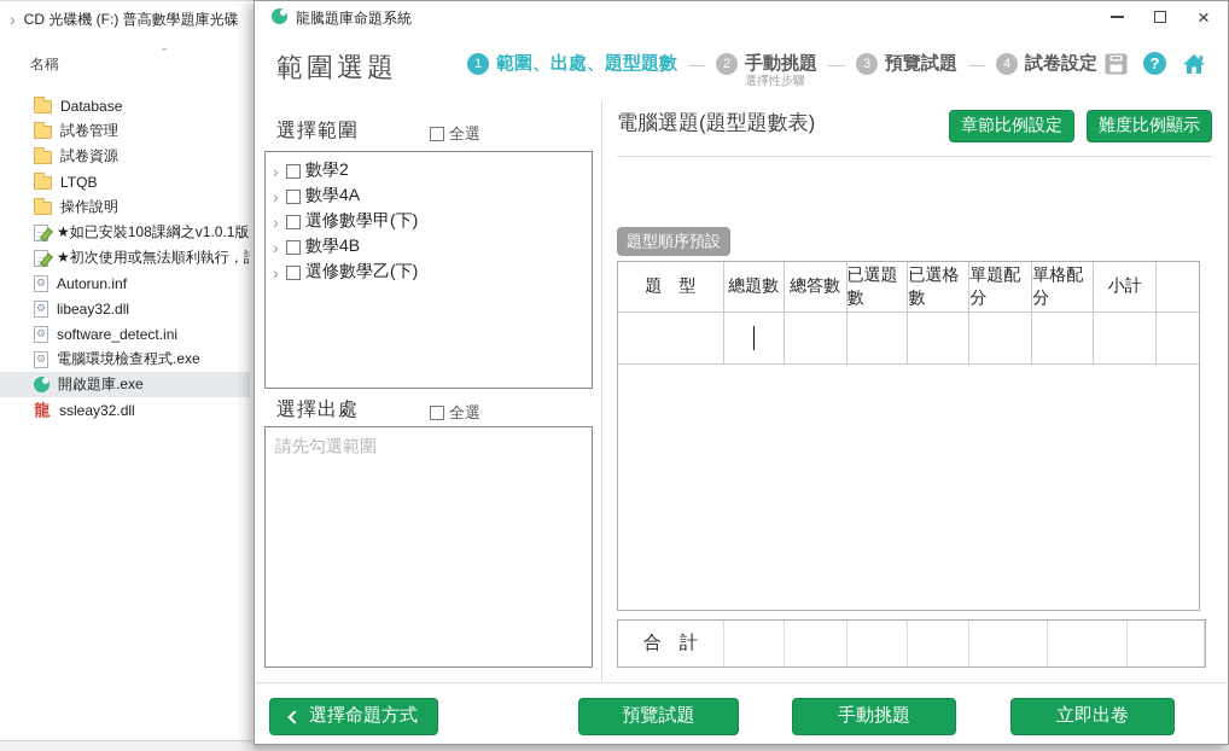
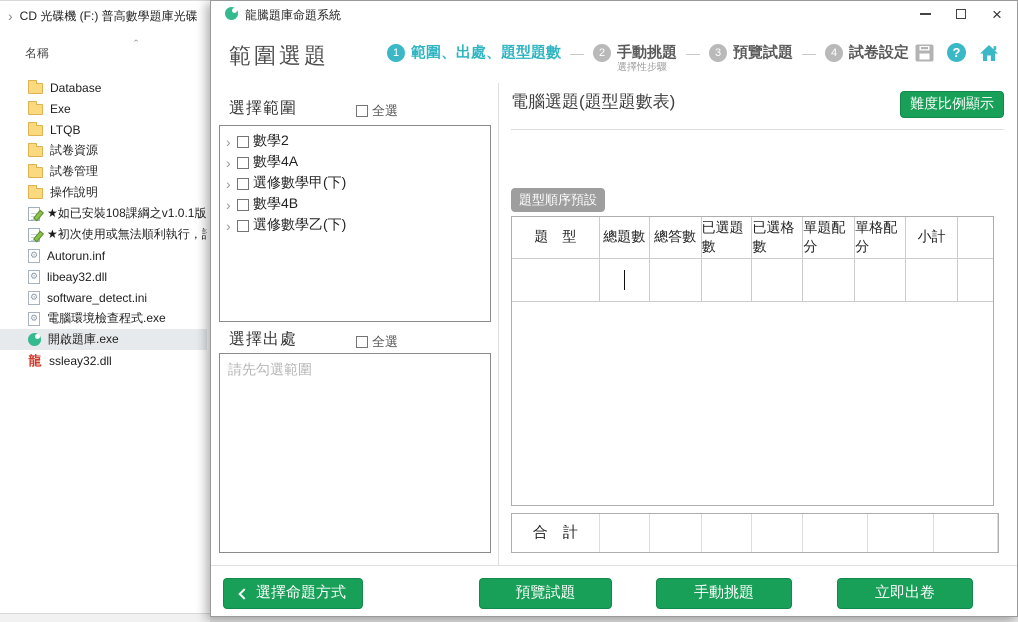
  ›
  CD 光碟機 (F:) 普高數學題庫光碟
  名稱
  ˆ
  Database
+ Exe
- 試卷管理
+ LTQB
  試卷資源
- LTQB
+ 試卷管理
  操作說明
  ★如已安裝108課綱之v1.0.1版
  ★初次使用或無法順利執行，
  ⚙
  Autorun.inf
  ⚙
  libeay32.dll
  ⚙
  software_detect.ini
  ⚙
  電腦環境檢查程式.exe
  開啟題庫.exe
  龍
  ssleay32.dll
  龍騰題庫命題系統
  ×
  範圍選題
  1
  範圍、出處、題型題數
  —
  2
  手動挑題
  選擇性步驟
  —
  3
  預覽試題
  —
  4
  試卷設定
  ?
  選擇範圍
  全選
  ›
  數學2
  ›
  數學4A
  ›
  選修數學甲(下)
  ›
  數學4B
  ›
  選修數學乙(下)
  選擇出處
  全選
  請先勾選範圍
  電腦選題(題型題數表)
- 章節比例設定
  難度比例顯示
  題型順序預設
  題 型
  總題數
  總答數
  已選題數
  已選格數
  單題配分
  單格配分
  小計
  合 計
  選擇命題方式
  預覽試題
  手動挑題
  立即出卷
